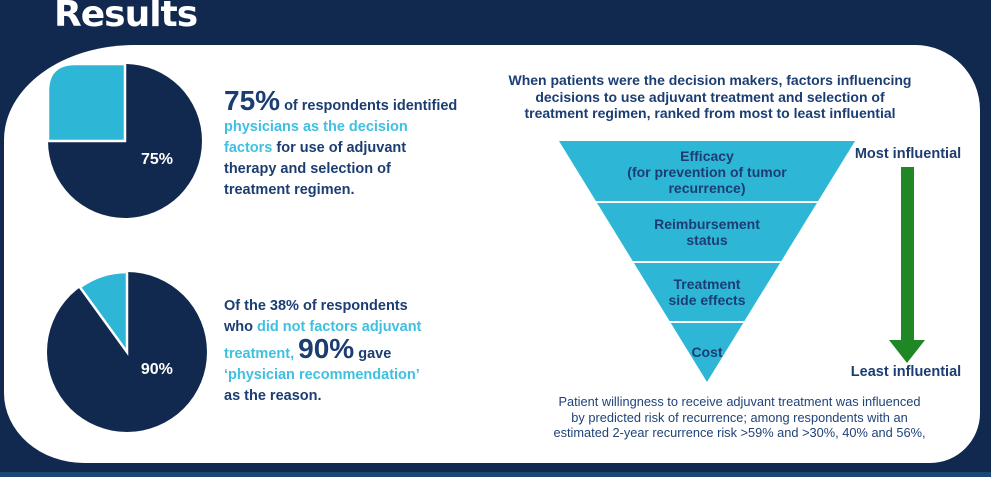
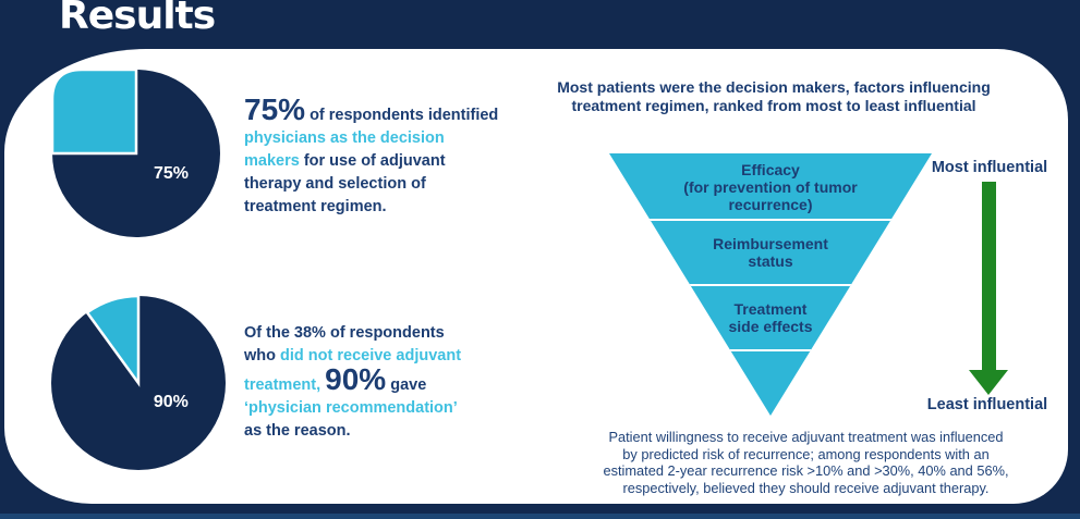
  Results
  75%
- 75% of respondents identified physicians as the decision factors for use of adjuvant therapy and selection of treatment regimen.
+ 75% of respondents identified physicians as the decision makers for use of adjuvant therapy and selection of treatment regimen.
  90%
- Of the 38% of respondents who did not factors adjuvant treatment, 90% gave ‘physician recommendation’ as the reason.
+ Of the 38% of respondents who did not receive adjuvant treatment, 90% gave ‘physician recommendation’ as the reason.
- When patients were the decision makers, factors influencing
+ Most patients were the decision makers, factors influencing
- decisions to use adjuvant treatment and selection of
  treatment regimen, ranked from most to least influential
  Efficacy
  (for prevention of tumor recurrence)
  Reimbursement status
  Treatment side effects
- Cost
  Most influential
  Least influential
  Patient willingness to receive adjuvant treatment was influenced
  by predicted risk of recurrence; among respondents with an
- estimated 2-year recurrence risk >59% and >30%, 40% and 56%,
+ estimated 2-year recurrence risk >10% and >30%, 40% and 56%,
+ respectively, believed they should receive adjuvant therapy.
